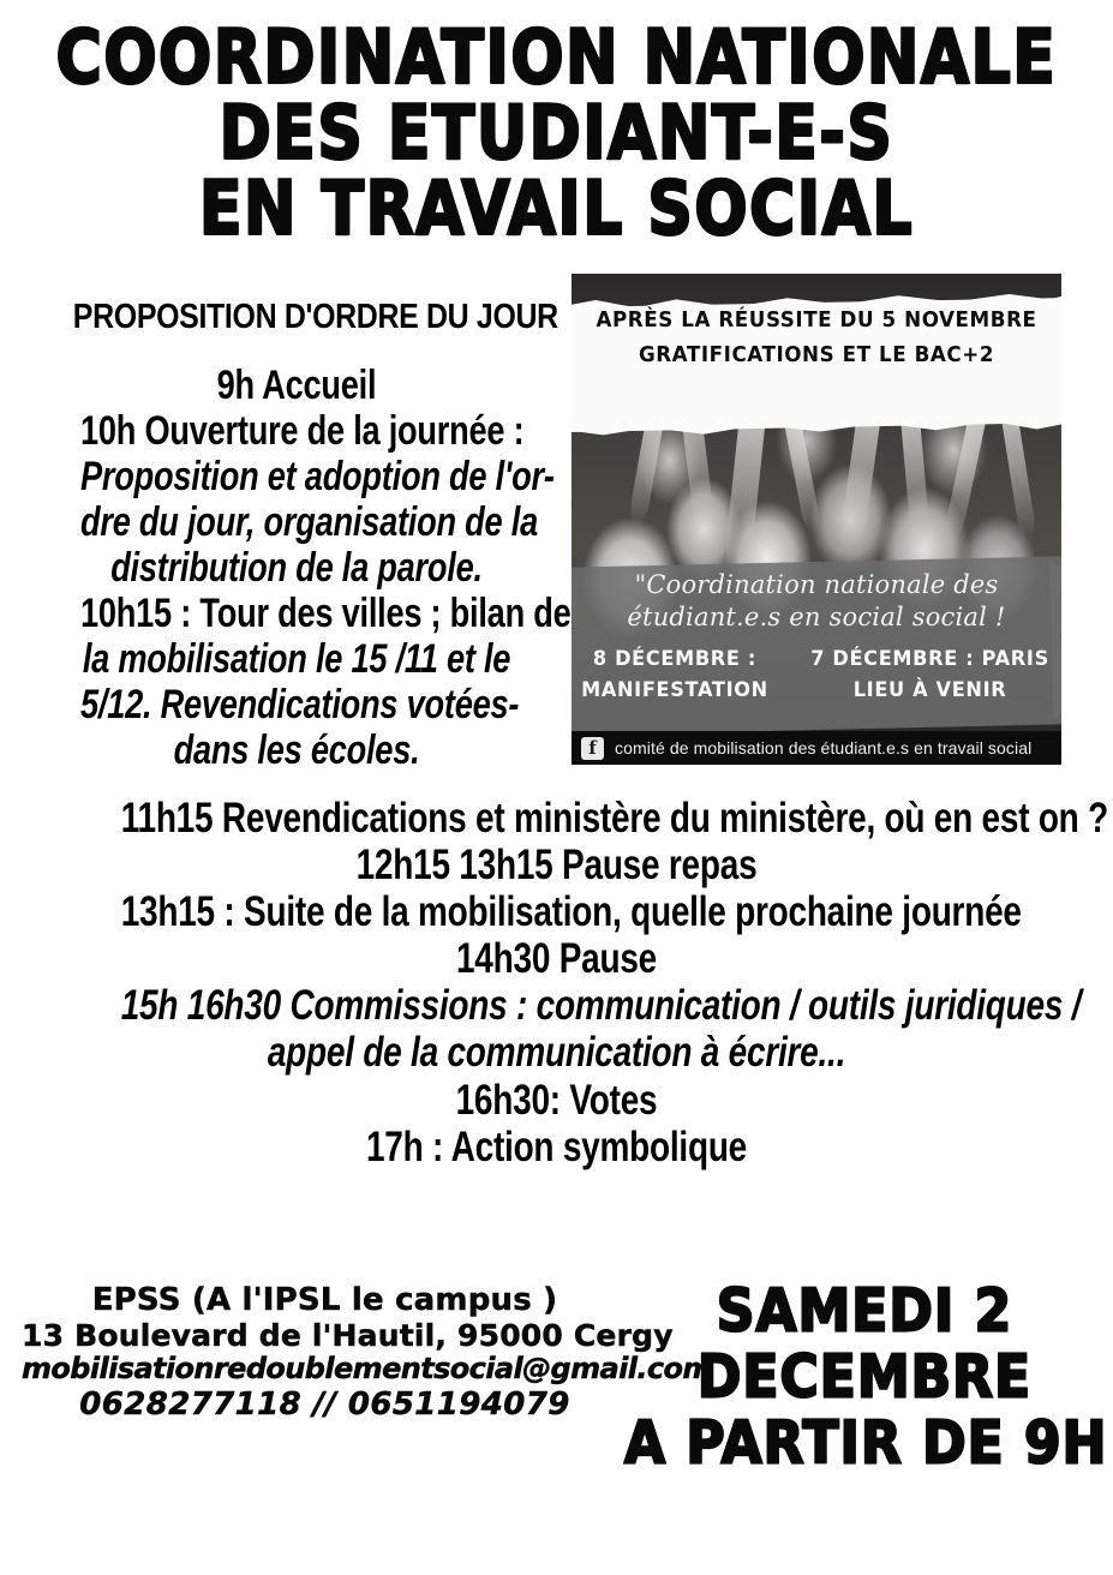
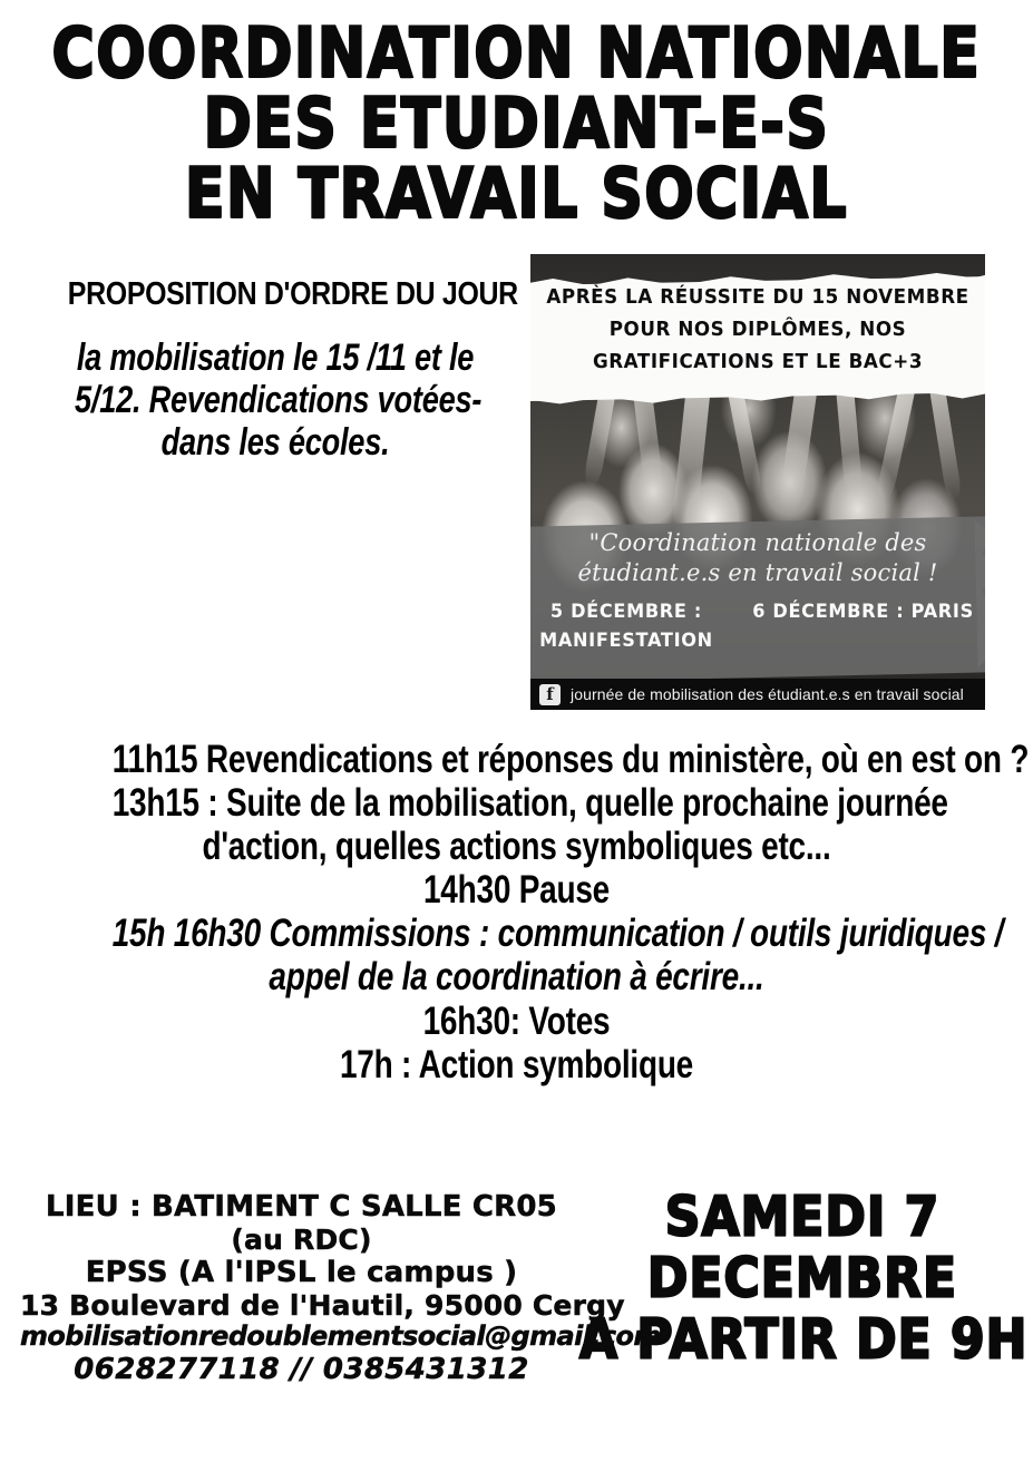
  COORDINATION NATIONALE
  DES ETUDIANT-E-S
  EN TRAVAIL SOCIAL
  PROPOSITION D'ORDRE DU JOUR
- 9h Accueil
- 10h Ouverture de la journée :
- Proposition et adoption de l'or-
- dre du jour, organisation de la
- distribution de la parole.
- 10h15 : Tour des villes ; bilan de
  la mobilisation le 15 /11 et le
  5/12. Revendications votées-
  dans les écoles.
  f
- comité de mobilisation des étudiant.e.s en travail social
+ journée de mobilisation des étudiant.e.s en travail social
- APRÈS LA RÉUSSITE DU 5 NOVEMBRE
+ APRÈS LA RÉUSSITE DU 15 NOVEMBRE
+ POUR NOS DIPLÔMES, NOS
- GRATIFICATIONS ET LE BAC+2
+ GRATIFICATIONS ET LE BAC+3
  "Coordination nationale des
- étudiant.e.s en social social !
+ étudiant.e.s en travail social !
- 8 DÉCEMBRE :
+ 5 DÉCEMBRE :
  MANIFESTATION
- 7 DÉCEMBRE : PARIS
+ 6 DÉCEMBRE : PARIS
- LIEU À VENIR
- 11h15 Revendications et ministère du ministère, où en est on ?
+ 11h15 Revendications et réponses du ministère, où en est on ?
- 12h15 13h15 Pause repas
  13h15 : Suite de la mobilisation, quelle prochaine journée
+ d'action, quelles actions symboliques etc...
  14h30 Pause
  15h 16h30 Commissions : communication / outils juridiques /
- appel de la communication à écrire...
+ appel de la coordination à écrire...
  16h30: Votes
  17h : Action symbolique
+ LIEU : BATIMENT C SALLE CR05
+ (au RDC)
  EPSS (A l'IPSL le campus )
  13 Boulevard de l'Hautil, 95000 Cer
  mobilisationredoublementsocial@gmai
- 0628277118 // 0651194079
+ 0628277118 // 0385431312
- SAMEDI 2
+ SAMEDI 7
  DECEMBRE
  A PARTIR DE 9H
